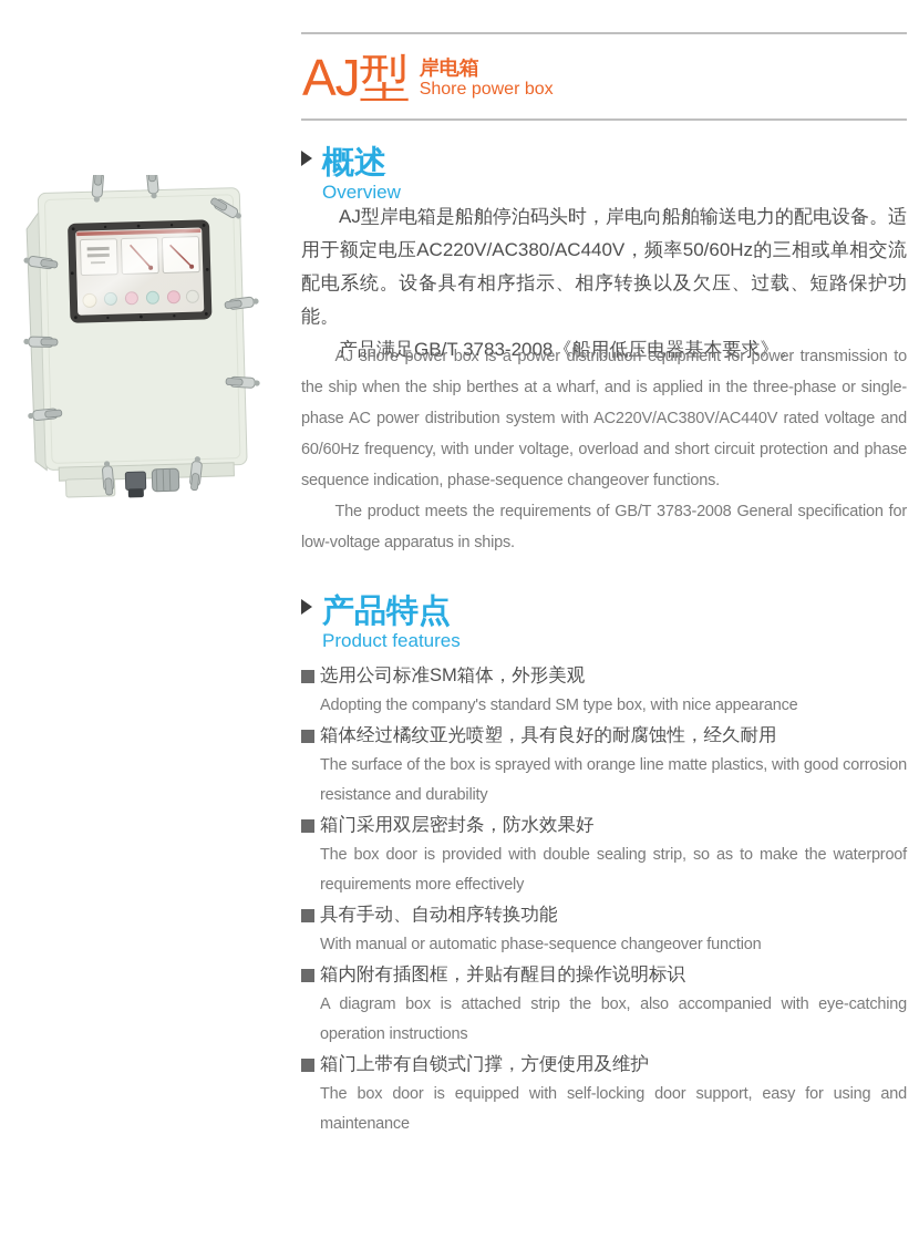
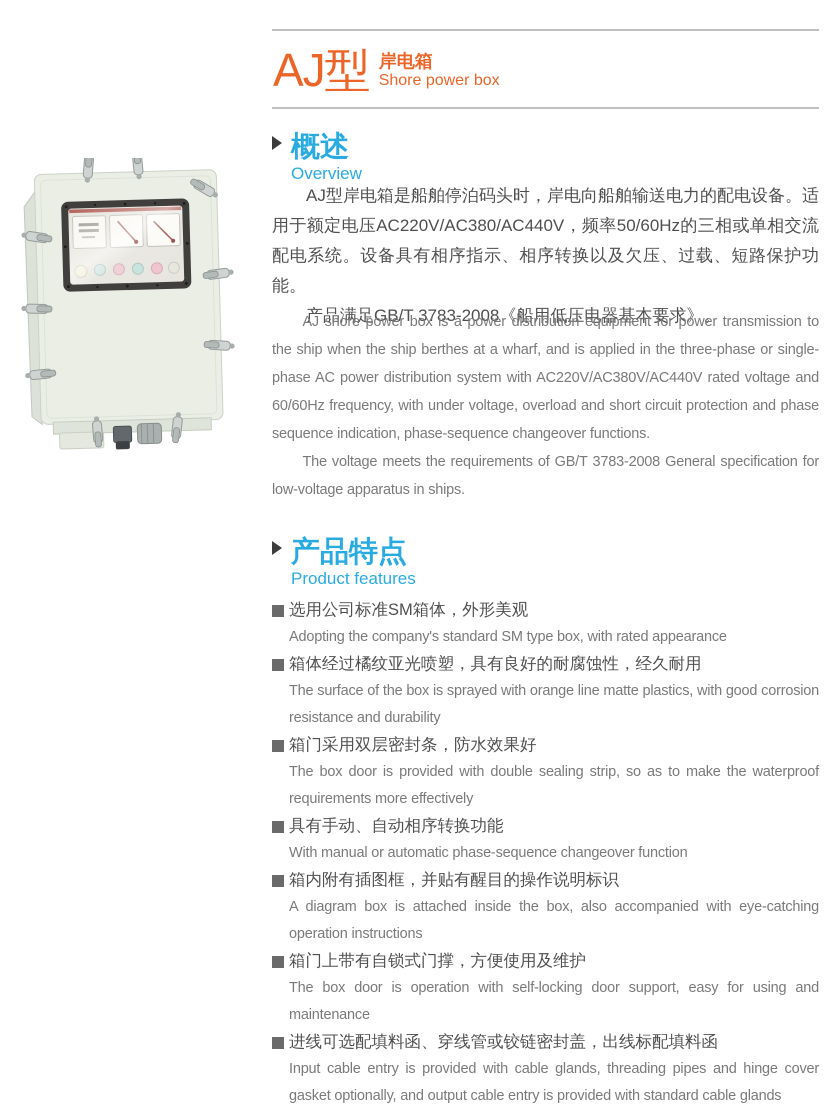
  AJ型
  岸电箱
  Shore power box
  概述
  Overview
  AJ型岸电箱是船舶停泊码头时，岸电向船舶输送电力的配电设备。适用于额定电压AC220V/AC380/AC440V，频率50/60Hz的三相或单相交流配电系统。设备具有相序指示、相序转换以及欠压、过载、短路保护功能。
  产品满足GB/T 3783-2008《船用低压电器基本要求》。
  AJ shore power box is a power distribution equipment for power transmission to the ship when the ship berthes at a wharf, and is applied in the three-phase or single-phase AC power distribution system with AC220V/AC380V/AC440V rated voltage and 60/60Hz frequency, with under voltage, overload and short circuit protection and phase sequence indication, phase-sequence changeover functions.
- The product meets the requirements of GB/T 3783-2008 General specification for low-voltage apparatus in ships.
+ The voltage meets the requirements of GB/T 3783-2008 General specification for low-voltage apparatus in ships.
  产品特点
  Product features
  选用公司标准SM箱体，外形美观
- Adopting the company's standard SM type box, with nice appearance
+ Adopting the company's standard SM type box, with rated appearance
  箱体经过橘纹亚光喷塑，具有良好的耐腐蚀性，经久耐用
  The surface of the box is sprayed with orange line matte plastics, with good corrosion resistance and durability
  箱门采用双层密封条，防水效果好
  The box door is provided with double sealing strip, so as to make the waterproof requirements more effectively
  具有手动、自动相序转换功能
  With manual or automatic phase-sequence changeover function
  箱内附有插图框，并贴有醒目的操作说明标识
- A diagram box is attached strip the box, also accompanied with eye-catching operation instructions
+ A diagram box is attached inside the box, also accompanied with eye-catching operation instructions
  箱门上带有自锁式门撑，方便使用及维护
- The box door is equipped with self-locking door support, easy for using and maintenance
+ The box door is operation with self-locking door support, easy for using and maintenance
+ 进线可选配填料函、穿线管或铰链密封盖，出线标配填料函
+ Input cable entry is provided with cable glands, threading pipes and hinge cover gasket optionally, and output cable entry is provided with standard cable glands
